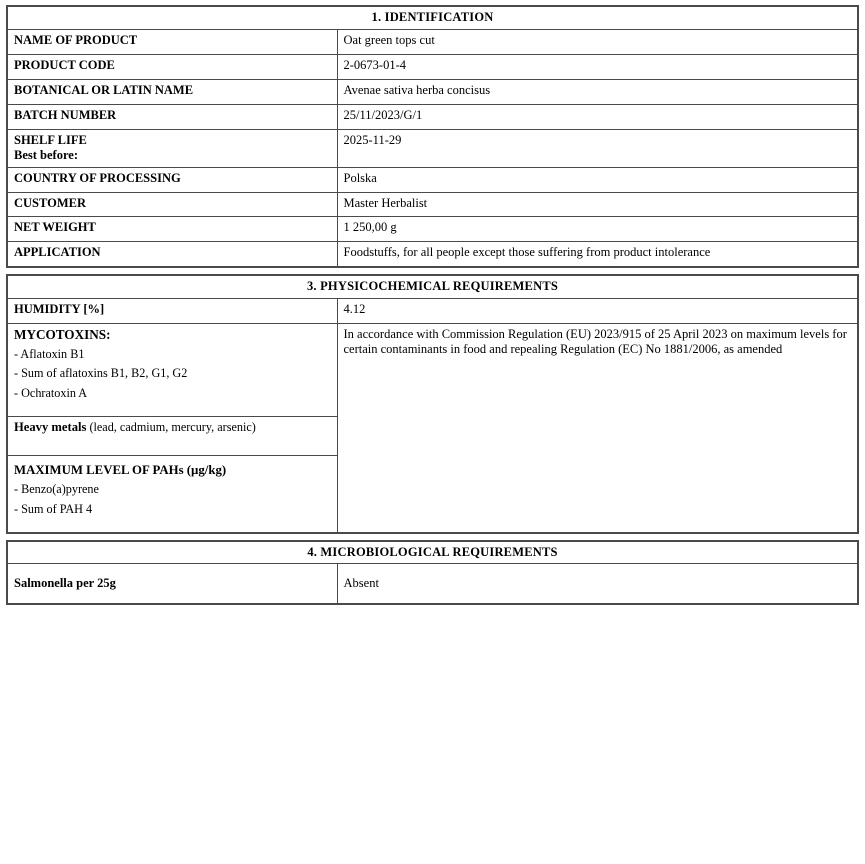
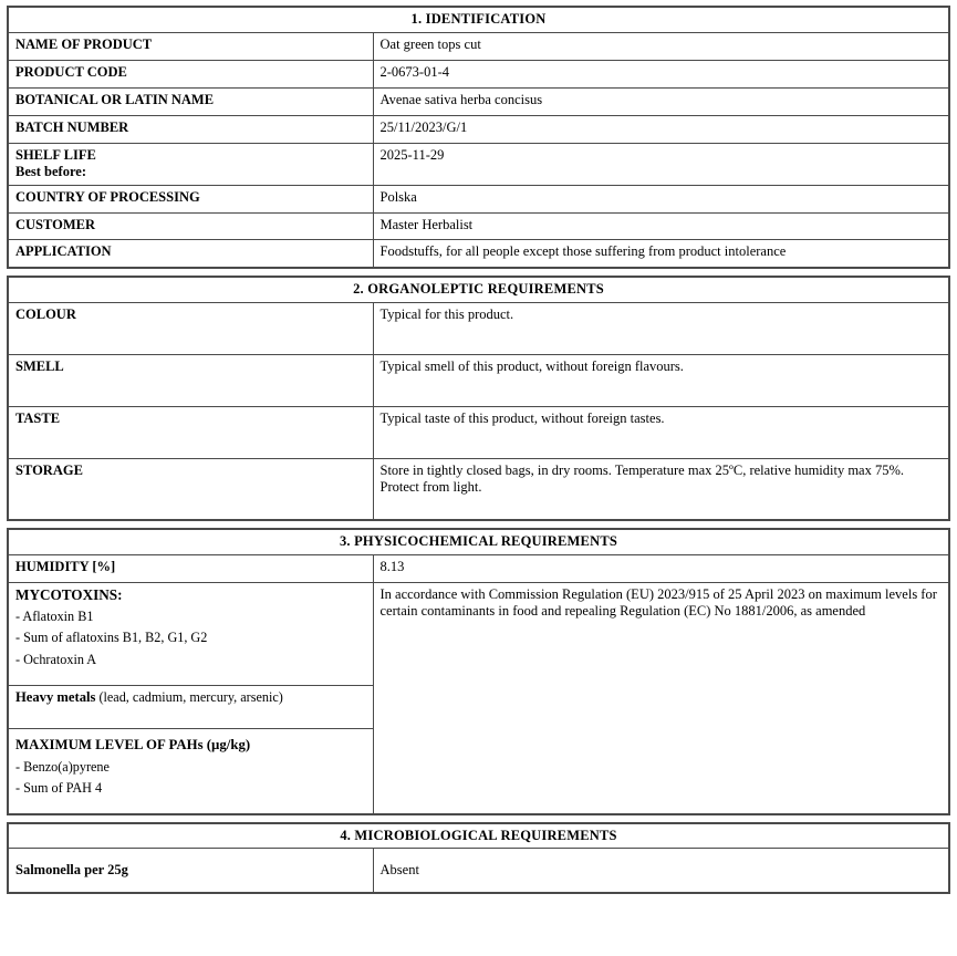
  1. IDENTIFICATION
  NAME OF PRODUCT	Oat green tops cut
  PRODUCT CODE	2-0673-01-4
  BOTANICAL OR LATIN NAME	Avenae sativa herba concisus
  BATCH NUMBER	25/11/2023/G/1
  SHELF LIFE Best before:	2025-11-29
  COUNTRY OF PROCESSING	Polska
  CUSTOMER	Master Herbalist
- NET WEIGHT	1 250,00 g
  APPLICATION	Foodstuffs, for all people except those suffering from product intolerance
+ 2. ORGANOLEPTIC REQUIREMENTS
+ COLOUR	Typical for this product.
+ SMELL	Typical smell of this product, without foreign flavours.
+ TASTE	Typical taste of this product, without foreign tastes.
+ STORAGE	Store in tightly closed bags, in dry rooms. Temperature max 25ºC, relative humidity max 75%. Protect from light.
  3. PHYSICOCHEMICAL REQUIREMENTS
- HUMIDITY [%]	4.12
+ HUMIDITY [%]	8.13
  MYCOTOXINS: - Aflatoxin B1 - Sum of aflatoxins B1, B2, G1, G2 - Ochratoxin A	In accordance with Commission Regulation (EU) 2023/915 of 25 April 2023 on maximum levels for certain contaminants in food and repealing Regulation (EC) No 1881/2006, as amended
  Heavy metals (lead, cadmium, mercury, arsenic)
  MAXIMUM LEVEL OF PAHs (µg/kg) - Benzo(a)pyrene - Sum of PAH 4
  4. MICROBIOLOGICAL REQUIREMENTS
  Salmonella per 25g	Absent
